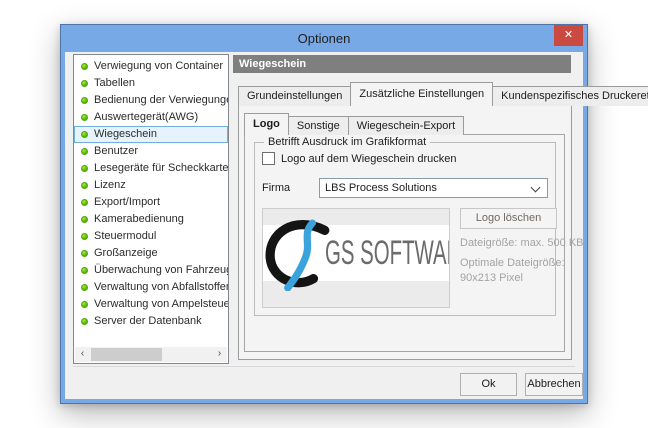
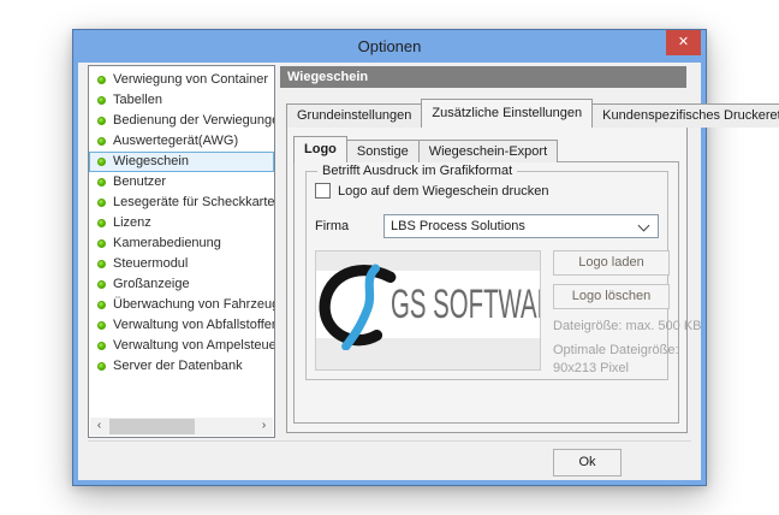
  Optionen
  ✕
  Verwiegung von Container
  Tabellen
  Bedienung der Verwiegung
  Auswertegerät(AWG)
  Wiegeschein
  Benutzer
  Lesegeräte für Scheckkarte
  Lizenz
- Export/Import
  Kamerabedienung
  Steuermodul
  Großanzeige
  Verwaltung von Abfallstoffe
  Verwaltung von Ampelsteue
  Server der Datenbank
  ‹
  ›
  Wiegeschein
  Grundeinstellungen
  Zusätzliche Einstellungen
  Kundenspezifisches Druckere
  Logo
  Sonstige
  Wiegeschein-Export
  Betrifft Ausdruck im Grafikformat
  Logo auf dem Wiegeschein drucken
  Firma
  LBS Process Solutions
  GS SOFTWA
+ Logo laden
  Logo löschen
  Dateigröße: max. 500 KB
  Optimale Dateigröße:
  90x213 Pixel
  Ok
- Abbrechen
